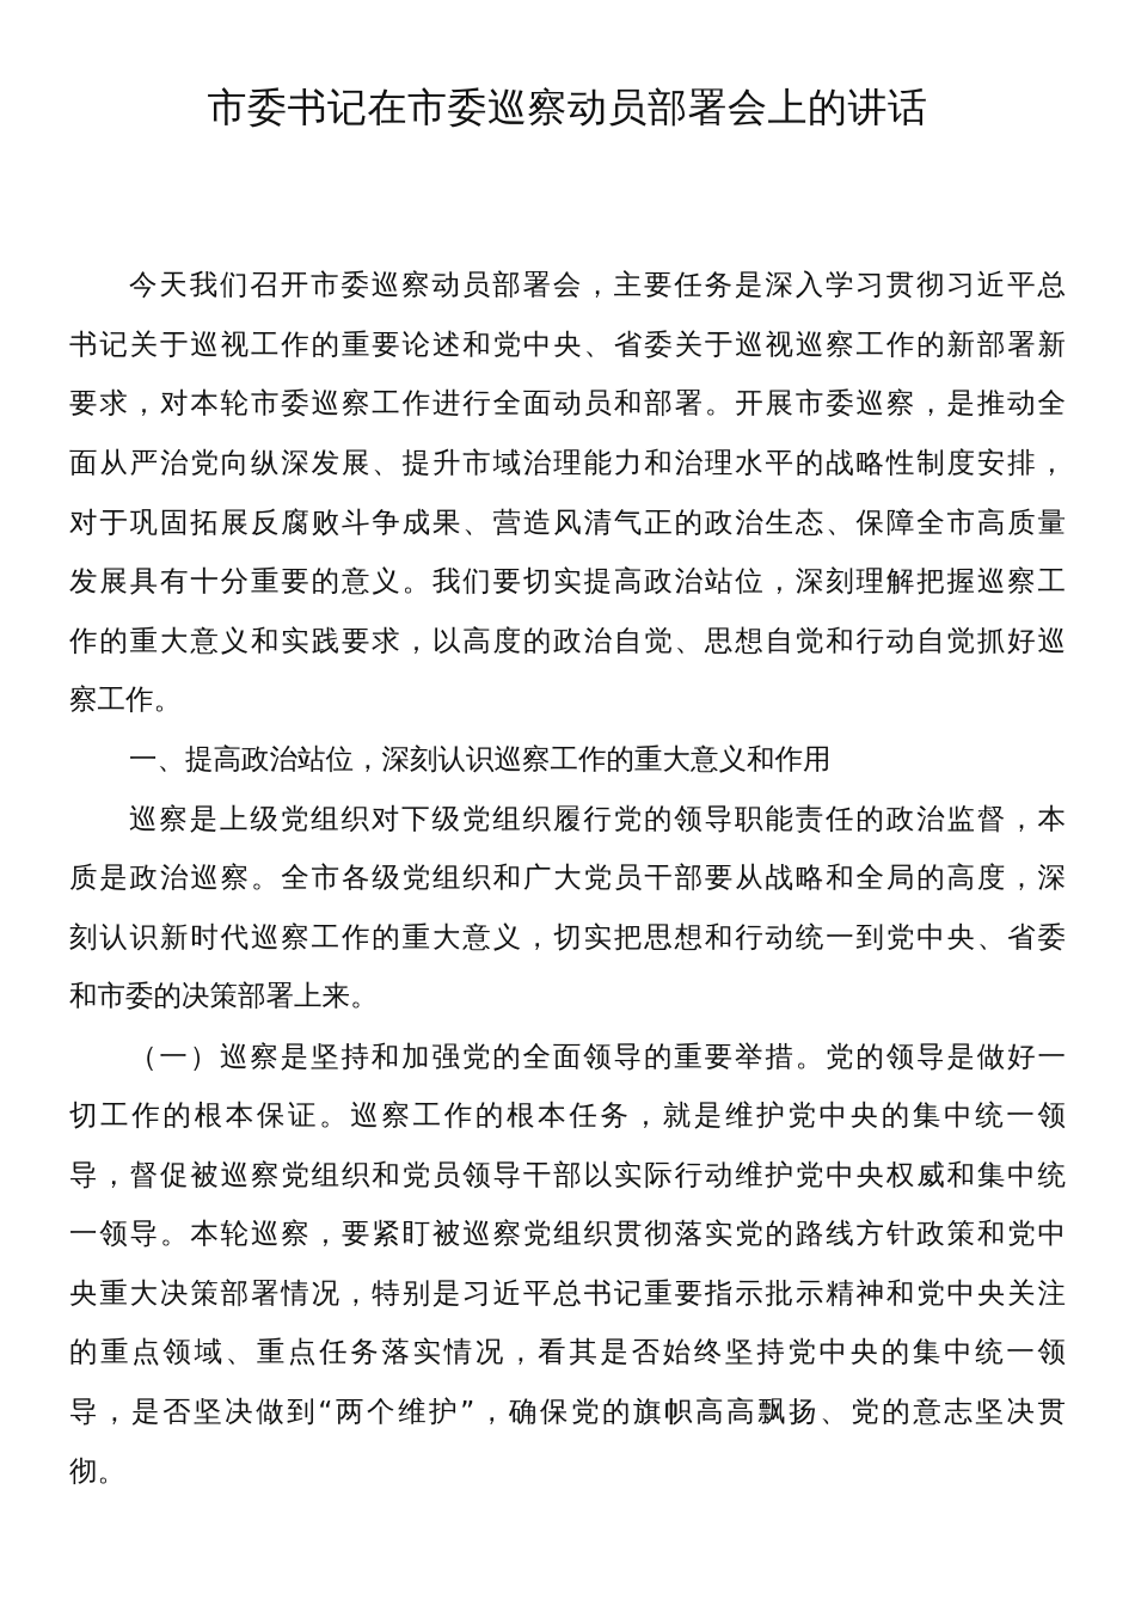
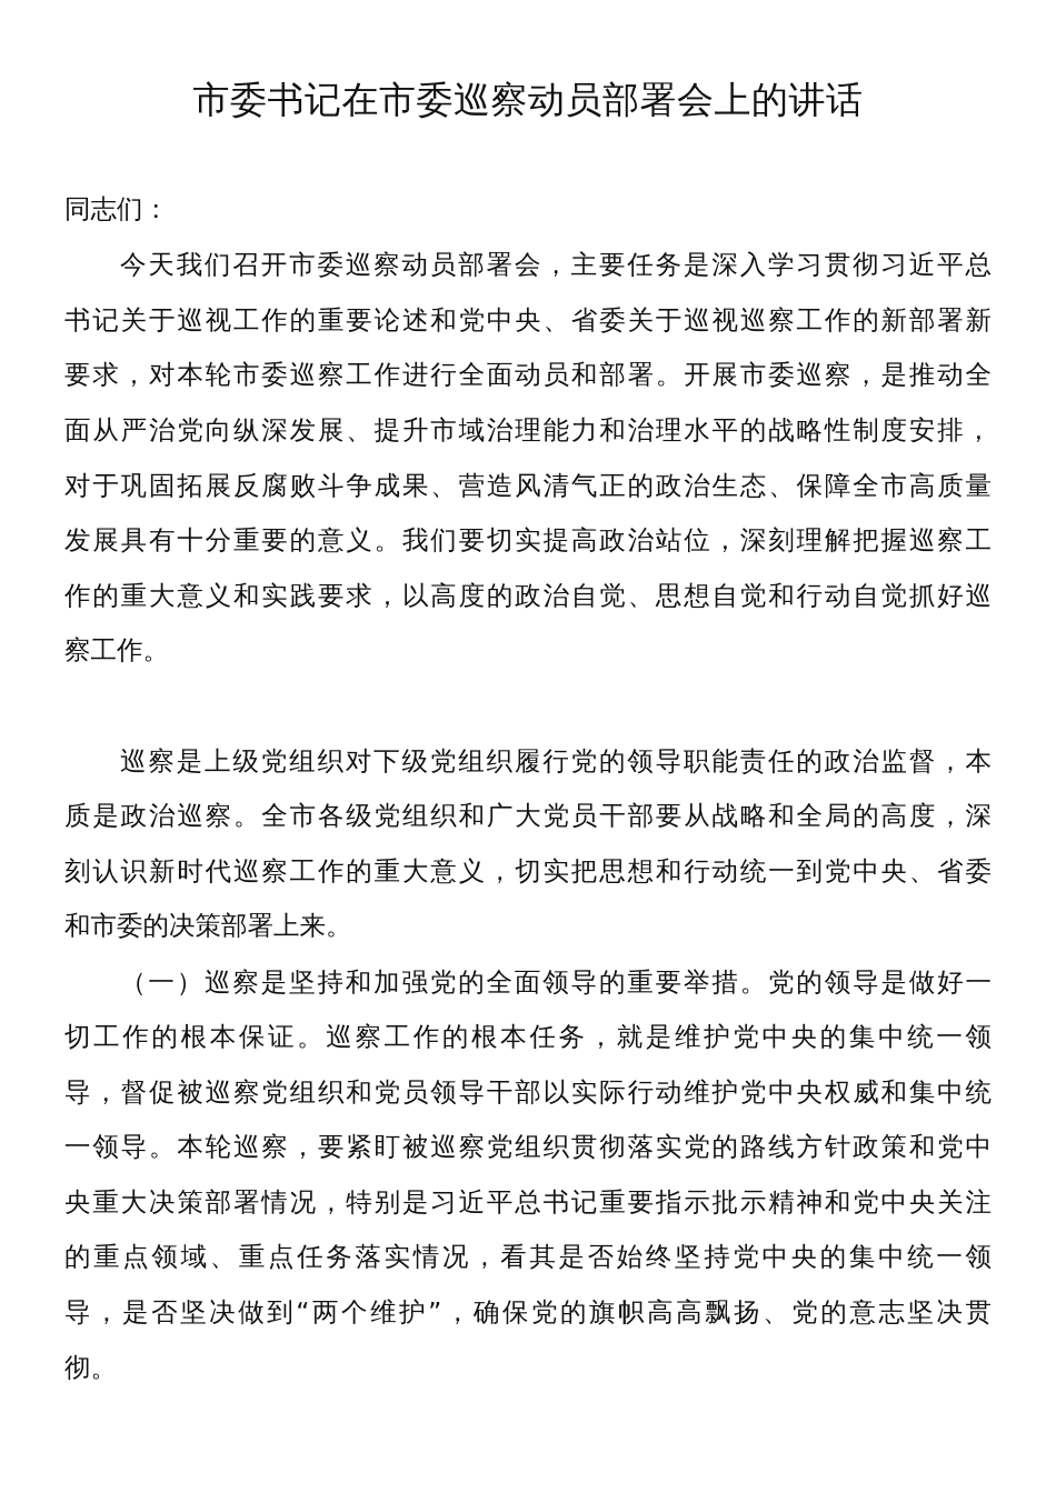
  市委书记在市委巡察动员部署会上的讲话
+ 同志们：
  今天我们召开市委巡察动员部署会，主要任务是深入学习贯彻习近平总
  书记关于巡视工作的重要论述和党中央、省委关于巡视巡察工作的新部署新
  要求，对本轮市委巡察工作进行全面动员和部署。开展市委巡察，是推动全
  面从严治党向纵深发展、提升市域治理能力和治理水平的战略性制度安排，
  对于巩固拓展反腐败斗争成果、营造风清气正的政治生态、保障全市高质量
  发展具有十分重要的意义。我们要切实提高政治站位，深刻理解把握巡察工
  作的重大意义和实践要求，以高度的政治自觉、思想自觉和行动自觉抓好巡
  察工作。
- 一、提高政治站位，深刻认识巡察工作的重大意义和作用
  巡察是上级党组织对下级党组织履行党的领导职能责任的政治监督，本
  质是政治巡察。全市各级党组织和广大党员干部要从战略和全局的高度，深
  刻认识新时代巡察工作的重大意义，切实把思想和行动统一到党中央、省委
  和市委的决策部署上来。
  （一）巡察是坚持和加强党的全面领导的重要举措。党的领导是做好一
  切工作的根本保证。巡察工作的根本任务，就是维护党中央的集中统一领
  导，督促被巡察党组织和党员领导干部以实际行动维护党中央权威和集中统
  一领导。本轮巡察，要紧盯被巡察党组织贯彻落实党的路线方针政策和党中
  央重大决策部署情况，特别是习近平总书记重要指示批示精神和党中央关注
  的重点领域、重点任务落实情况，看其是否始终坚持党中央的集中统一领
  导，是否坚决做到“两个维护”，确保党的旗帜高高飘扬、党的意志坚决贯
  彻。
